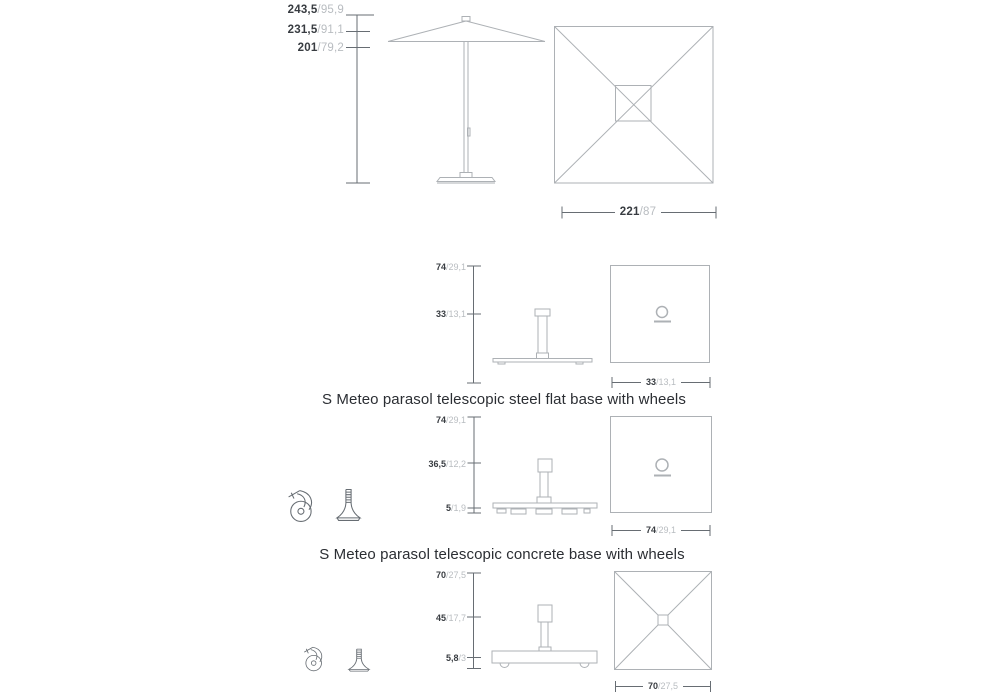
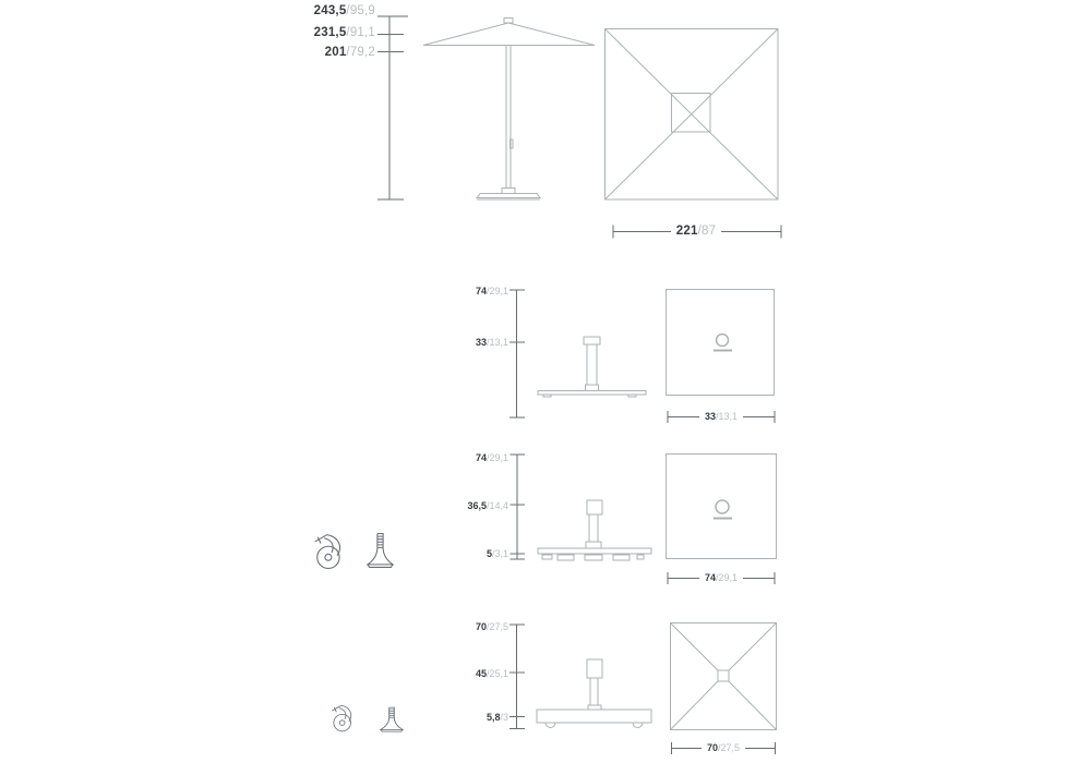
  243,5/95,9
  231,5/91,1
  201/79,2
  221/87
  74/29,1
  33/13,1
  33/13,1
- S Meteo parasol telescopic steel flat base with wheels
  74/29,1
- 36,5/12,2
+ 36,5/14,4
- 5/1,9
+ 5/3,1
  74/29,1
- S Meteo parasol telescopic concrete base with wheels
  70/27,5
- 45/17,7
+ 45/25,1
  5,8/3
  70/27,5
